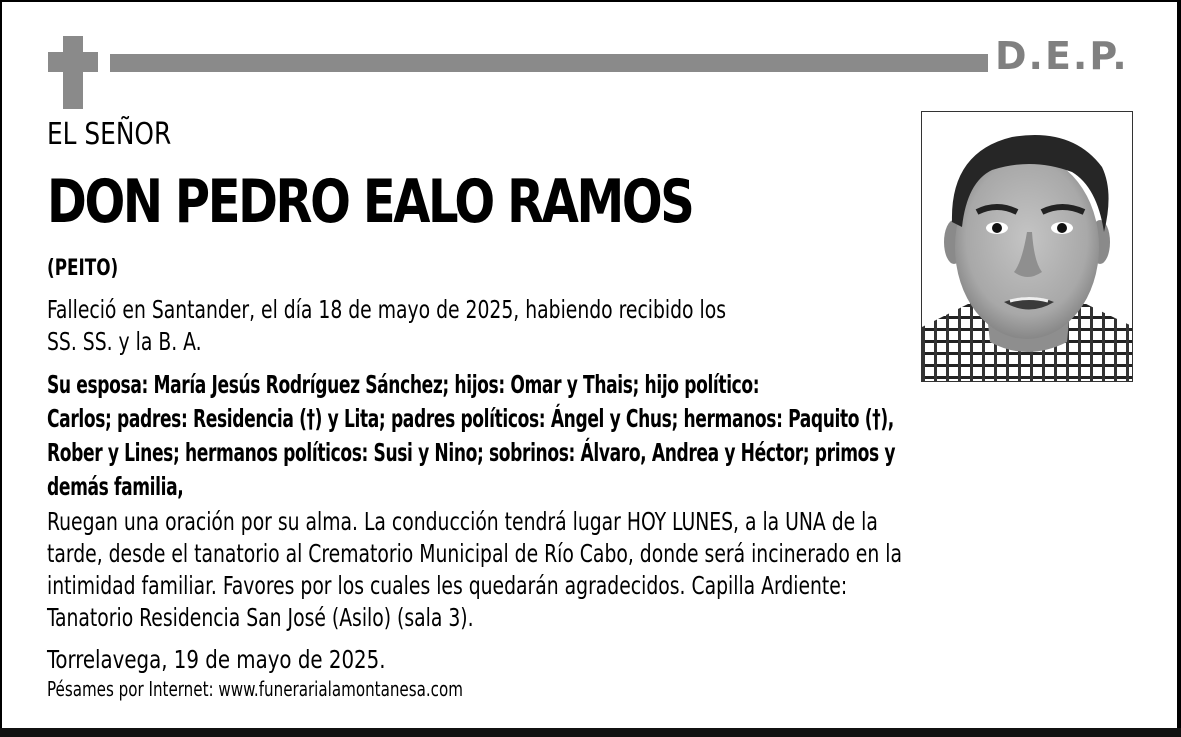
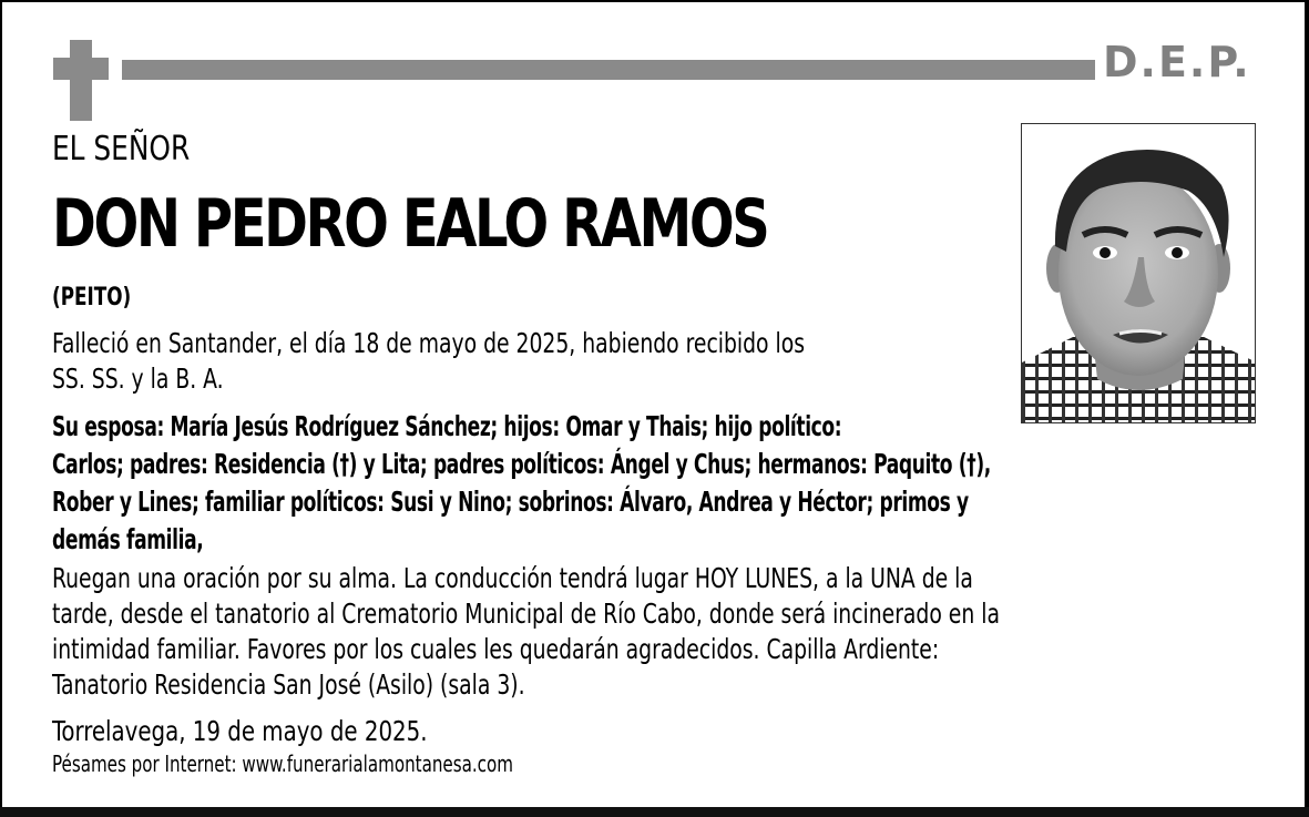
  D.E.P.
  EL SEÑOR
  DON PEDRO EALO RAMOS
  (PEITO)
  Falleció en Santander, el día 18 de mayo de 2025, habiendo recibido los
  SS. SS. y la B. A.
  Su esposa: María Jesús Rodríguez Sánchez; hijos: Omar y Thais; hijo político:
  Carlos; padres: Residencia (†) y Lita; padres políticos: Ángel y Chus; hermanos: Paquito (†),
- Rober y Lines; hermanos políticos: Susi y Nino; sobrinos: Álvaro, Andrea y Héctor; primos y
+ Rober y Lines; familiar políticos: Susi y Nino; sobrinos: Álvaro, Andrea y Héctor; primos y
  demás familia,
  Ruegan una oración por su alma. La conducción tendrá lugar HOY LUNES, a la UNA de la
  tarde, desde el tanatorio al Crematorio Municipal de Río Cabo, donde será incinerado en la
  intimidad familiar. Favores por los cuales les quedarán agradecidos. Capilla Ardiente:
  Tanatorio Residencia San José (Asilo) (sala 3).
  Torrelavega, 19 de mayo de 2025.
  Pésames por Internet: www.funerarialamontanesa.com
